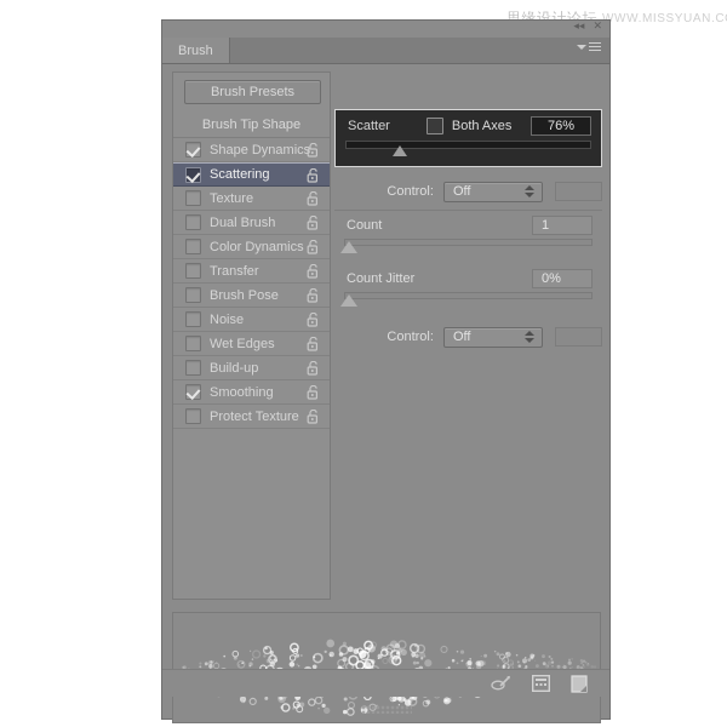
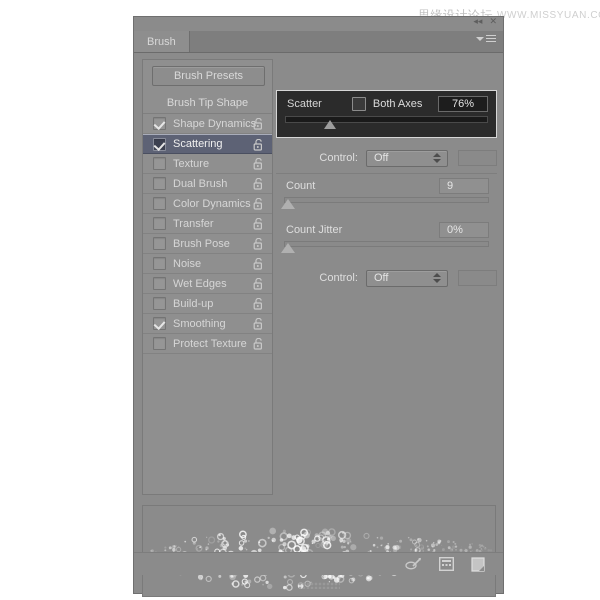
  思缘设计论坛
  WWW.MISSYUAN.C
  ◂◂
  ✕
  Brush
  Brush Presets
  Brush Tip Shape
  Shape Dynamics
  Scattering
  Texture
  Dual Brush
  Color Dynamics
  Transfer
  Brush Pose
  Noise
  Wet Edges
  Build-up
  Smoothing
  Protect Texture
  Scatter
  Both Axes
  76%
  Control:
  Off
  Count
- 1
+ 9
  Count Jitter
  0%
  Control:
  Off
